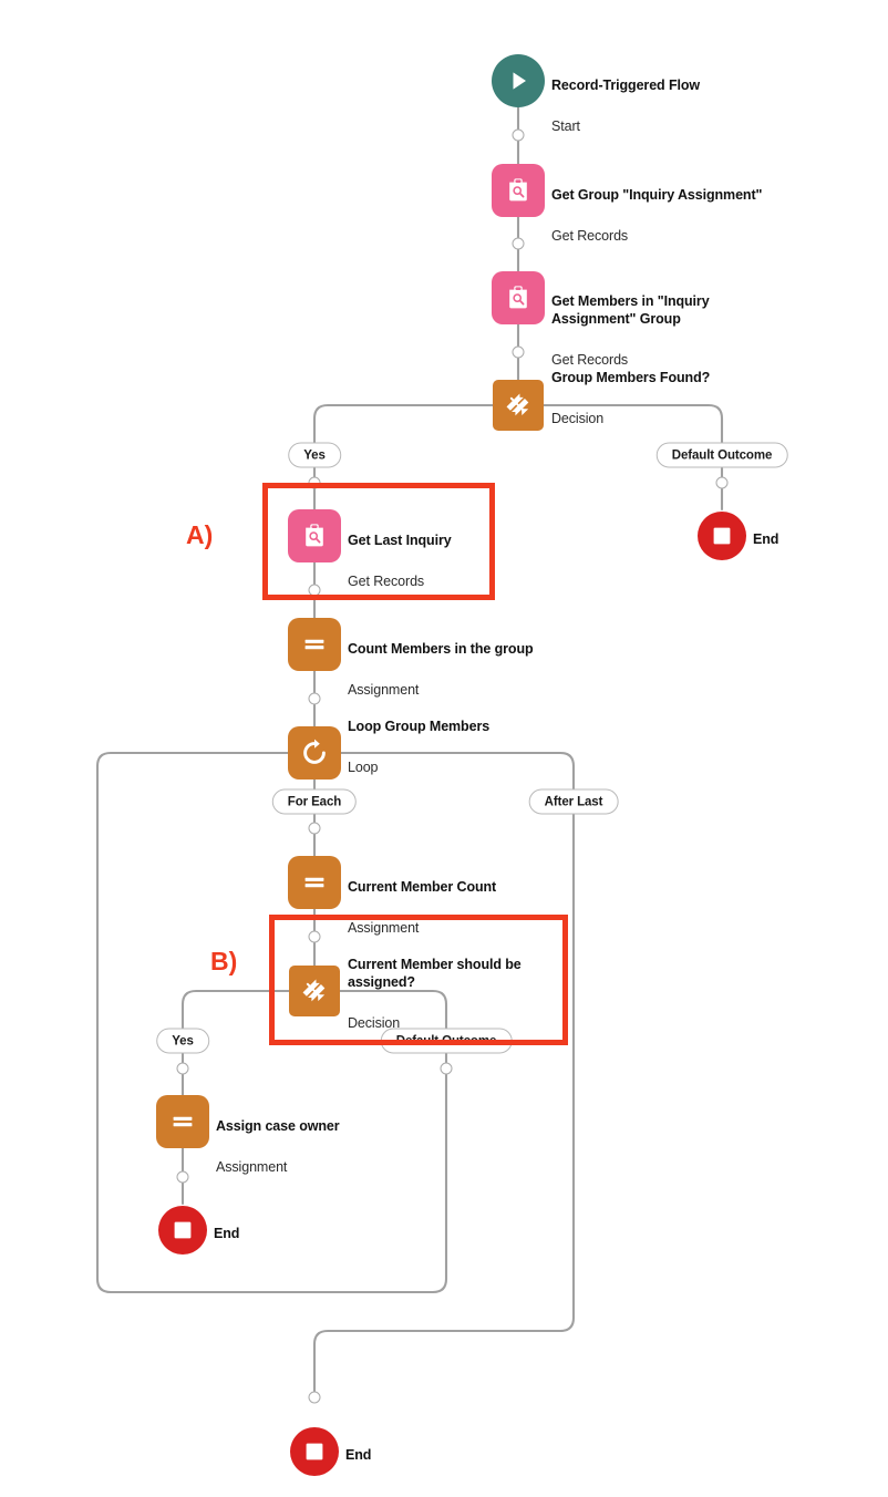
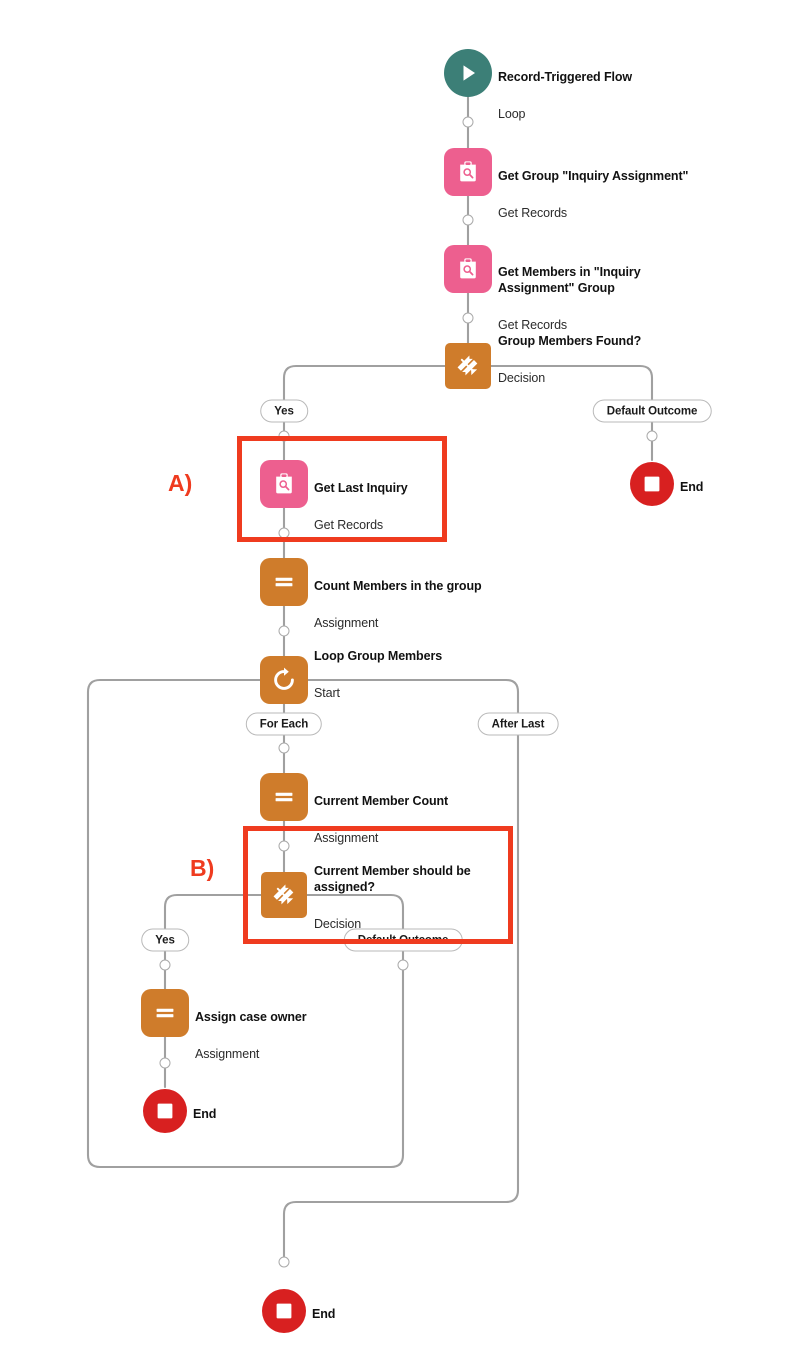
  Record-Triggered Flow
- Start
+ Loop
  Get Group "Inquiry Assignment"
  Get Records
  Get Members in "Inquiry
  Assignment" Group
  Get Records
  Group Members Found?
  Decision
  Get Last Inquiry
  Get Records
  End
  Count Members in the group
  Assignment
  Loop Group Members
- Loop
+ Start
  Current Member Count
  Assignment
  Current Member should be
  assigned?
  Decision
  Assign case owner
  Assignment
  End
  End
  Yes
  Default Outcome
  For Each
  After Last
  Yes
  Default Outcome
  A)
  B)
